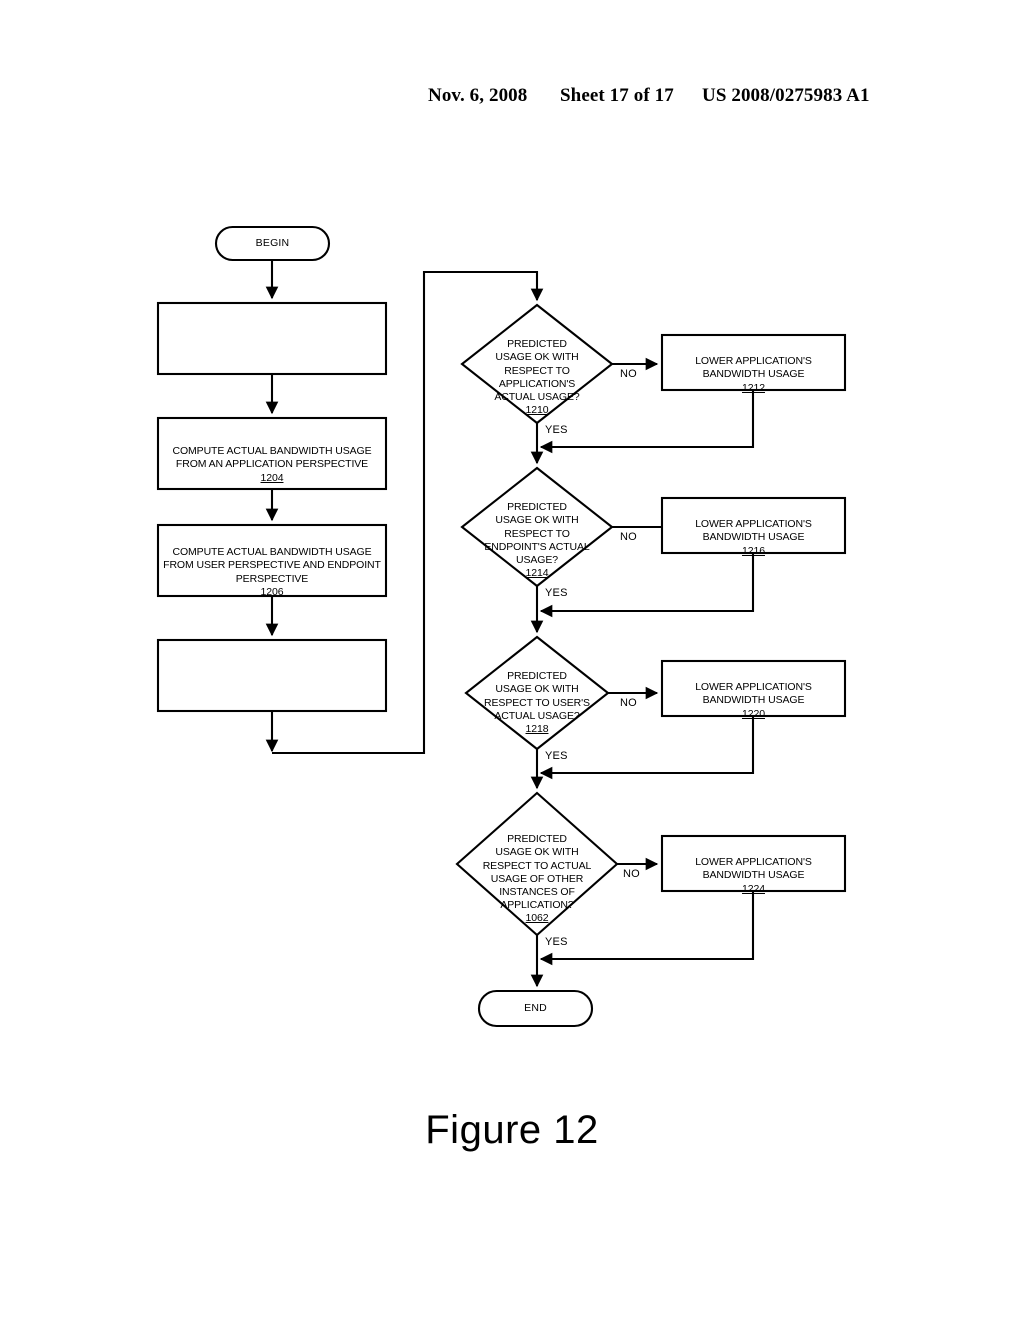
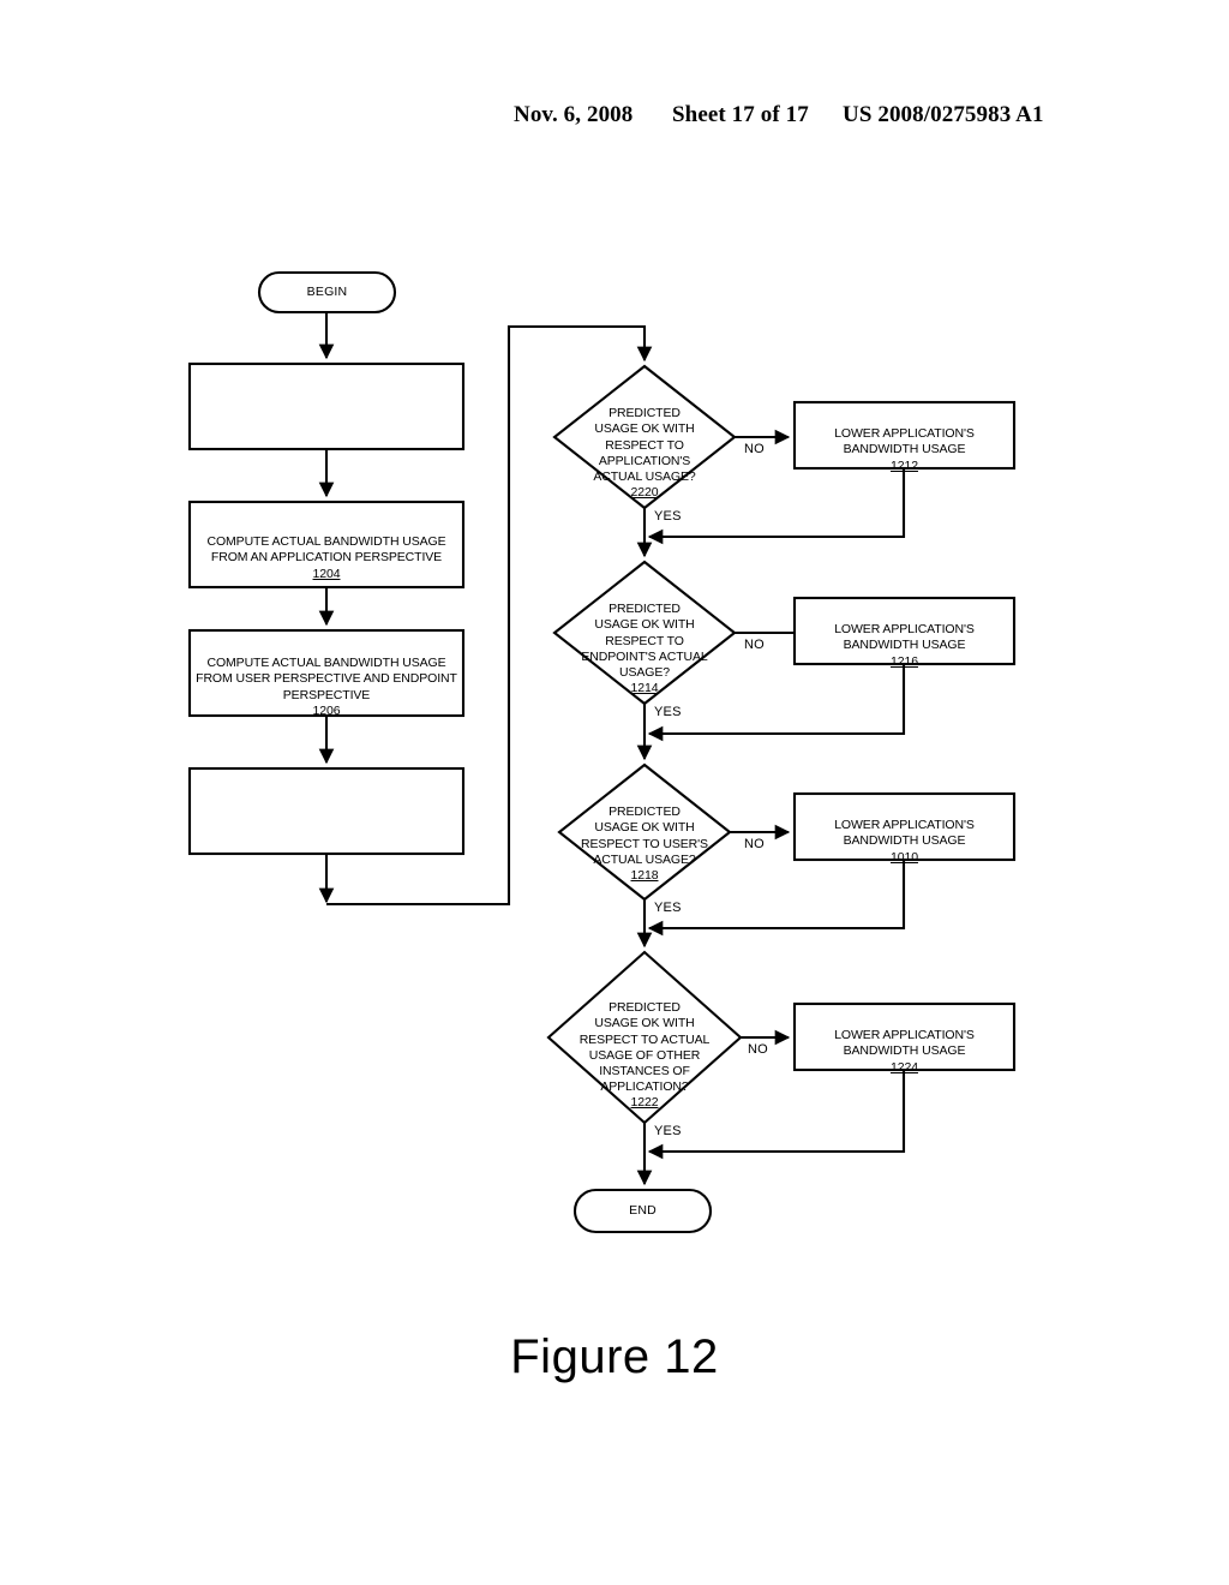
  Nov. 6, 2008
  Sheet 17 of 17
  US 2008/0275983 A1
  BEGIN
  COMPUTE ACTUAL BANDWIDTH USAGE
  FROM AN APPLICATION PERSPECTIVE
  1204
  COMPUTE ACTUAL BANDWIDTH USAGE
  FROM USER PERSPECTIVE AND ENDPOINT
  PERSPECTIVE
  1206
  PREDICTED
  USAGE OK WITH
  RESPECT TO
  APPLICATION'S
  ACTUAL USAGE?
- 1210
+ 2220
  NO
  YES
  PREDICTED
  USAGE OK WITH
  RESPECT TO
  ENDPOINT'S ACTUAL
  USAGE?
  1214
  NO
  YES
  PREDICTED
  USAGE OK WITH
  RESPECT TO USER'S
  ACTUAL USAGE?
  1218
  NO
  YES
  PREDICTED
  USAGE OK WITH
  RESPECT TO ACTUAL
  USAGE OF OTHER
  INSTANCES OF
  APPLICATION?
- 1062
+ 1222
  NO
  YES
  LOWER APPLICATION'S
  BANDWIDTH USAGE
  1212
  LOWER APPLICATION'S
  BANDWIDTH USAGE
  1216
  LOWER APPLICATION'S
  BANDWIDTH USAGE
- 1220
+ 1010
  LOWER APPLICATION'S
  BANDWIDTH USAGE
  1224
  END
  Figure 12
